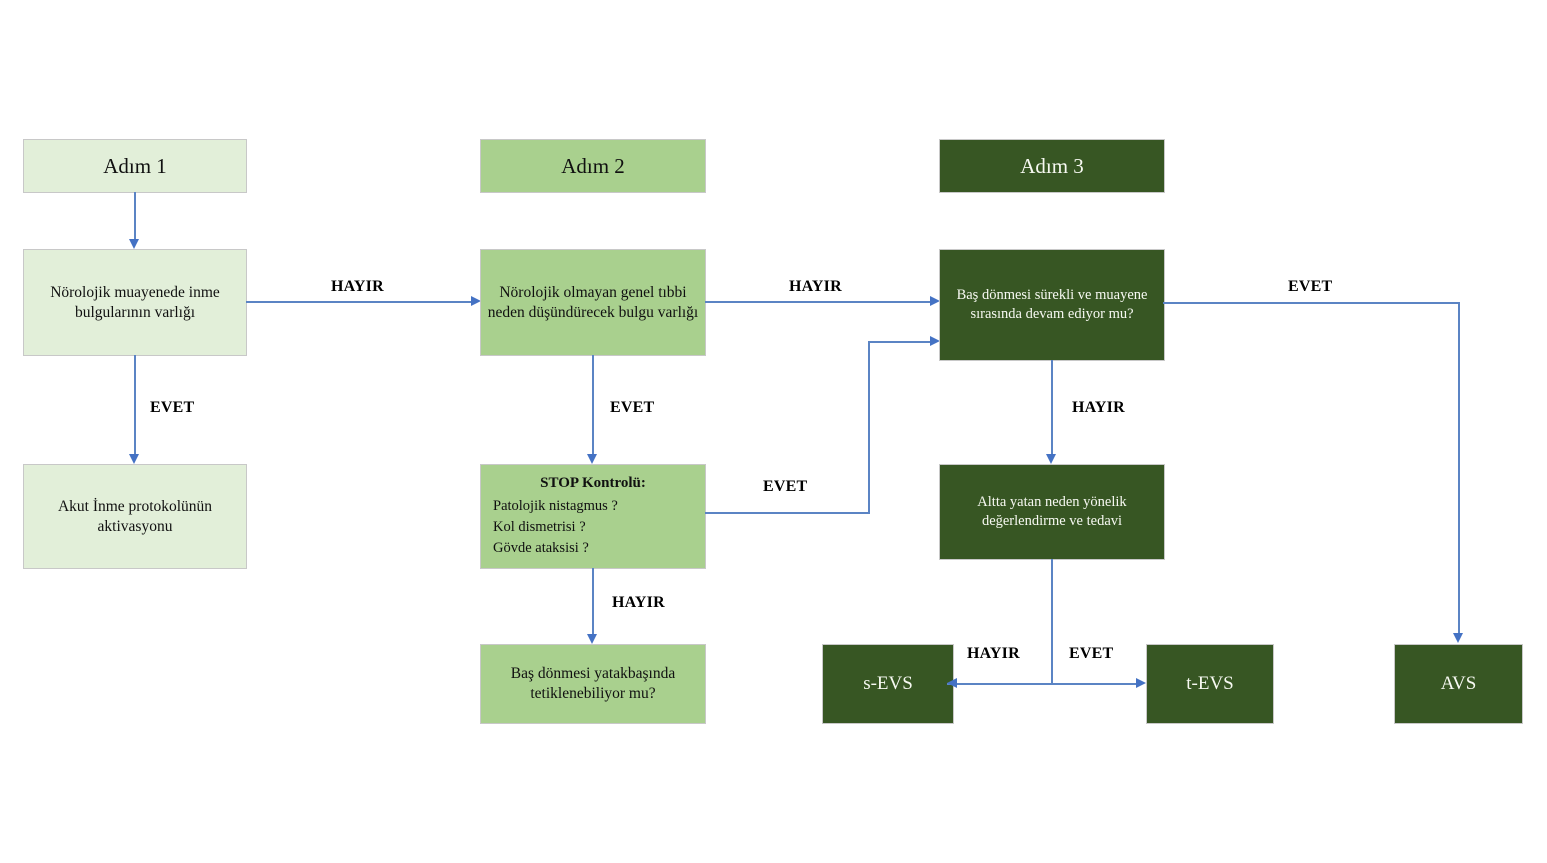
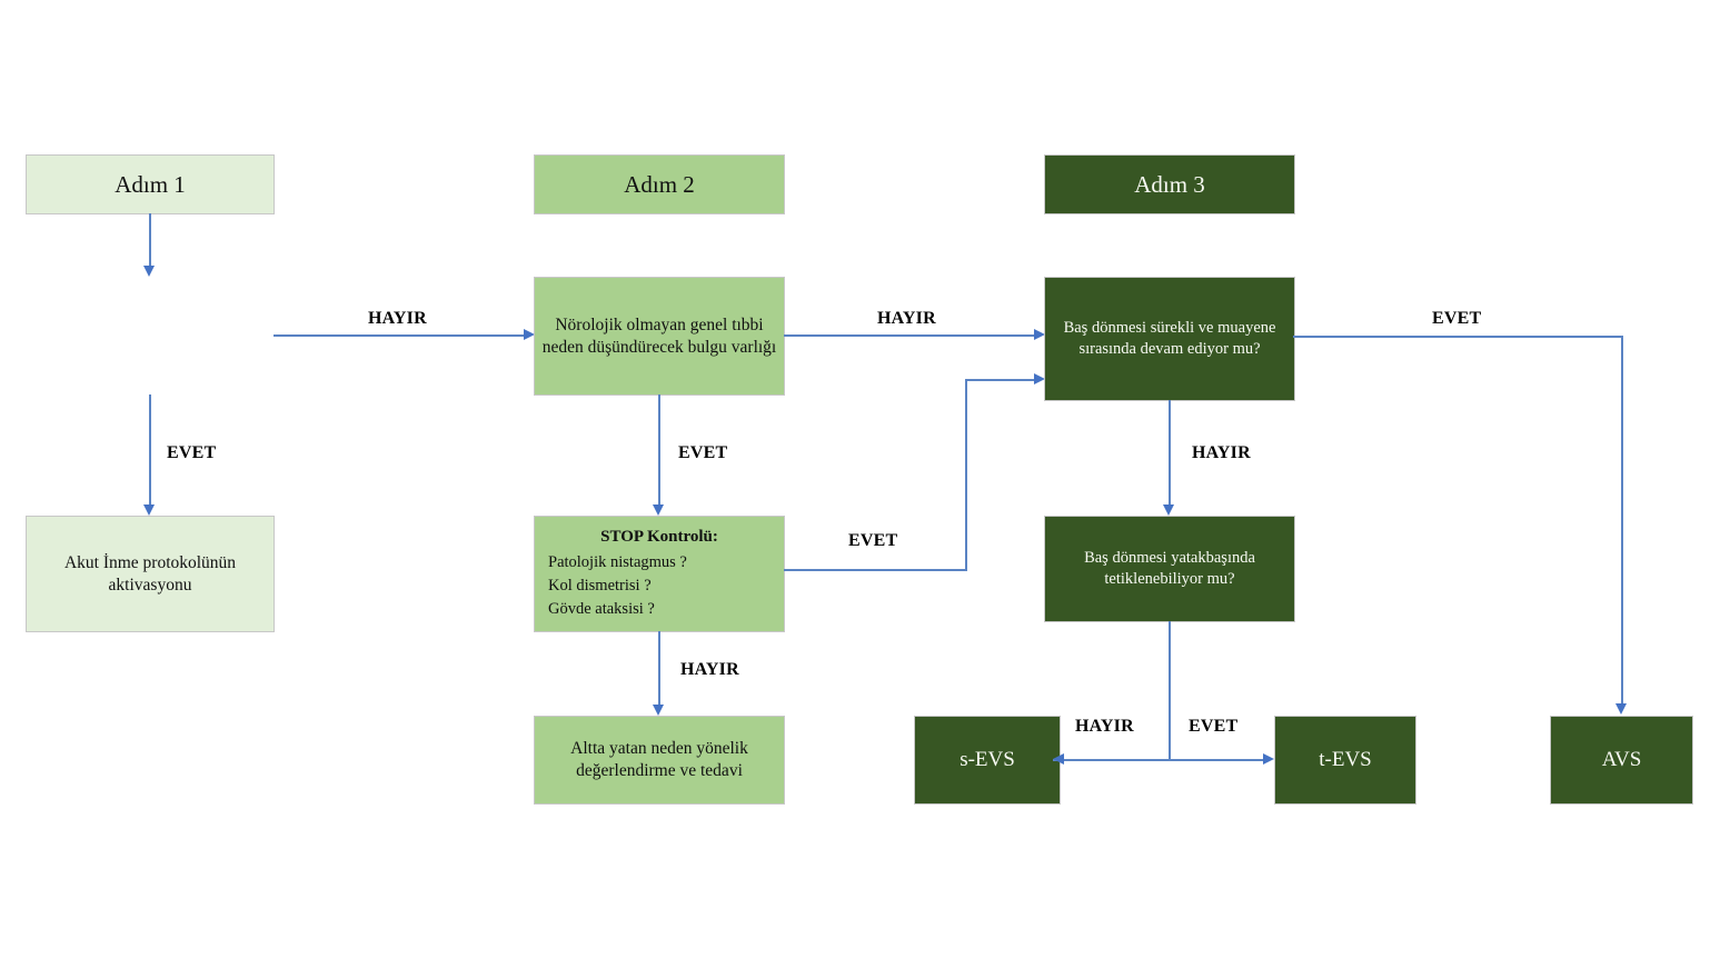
  Adım 1
- Nörolojik muayenede inme bulgularının varlığı
  Akut İnme protokolünün aktivasyonu
  EVET
  HAYIR
  Adım 2
  Nörolojik olmayan genel tıbbi neden düşündürecek bulgu varlığı
  STOP Kontrolü:
  Patolojik nistagmus ?
  Kol dismetrisi ?
  Gövde ataksisi ?
- Baş dönmesi yatakbaşında tetiklenebiliyor mu?
+ Altta yatan neden yönelik değerlendirme ve tedavi
  EVET
  HAYIR
  HAYIR
  EVET
  Adım 3
  Baş dönmesi sürekli ve muayene sırasında devam ediyor mu?
- Altta yatan neden yönelik değerlendirme ve tedavi
+ Baş dönmesi yatakbaşında tetiklenebiliyor mu?
  s-EVS
  t-EVS
  AVS
  HAYIR
  HAYIR
  EVET
  EVET
